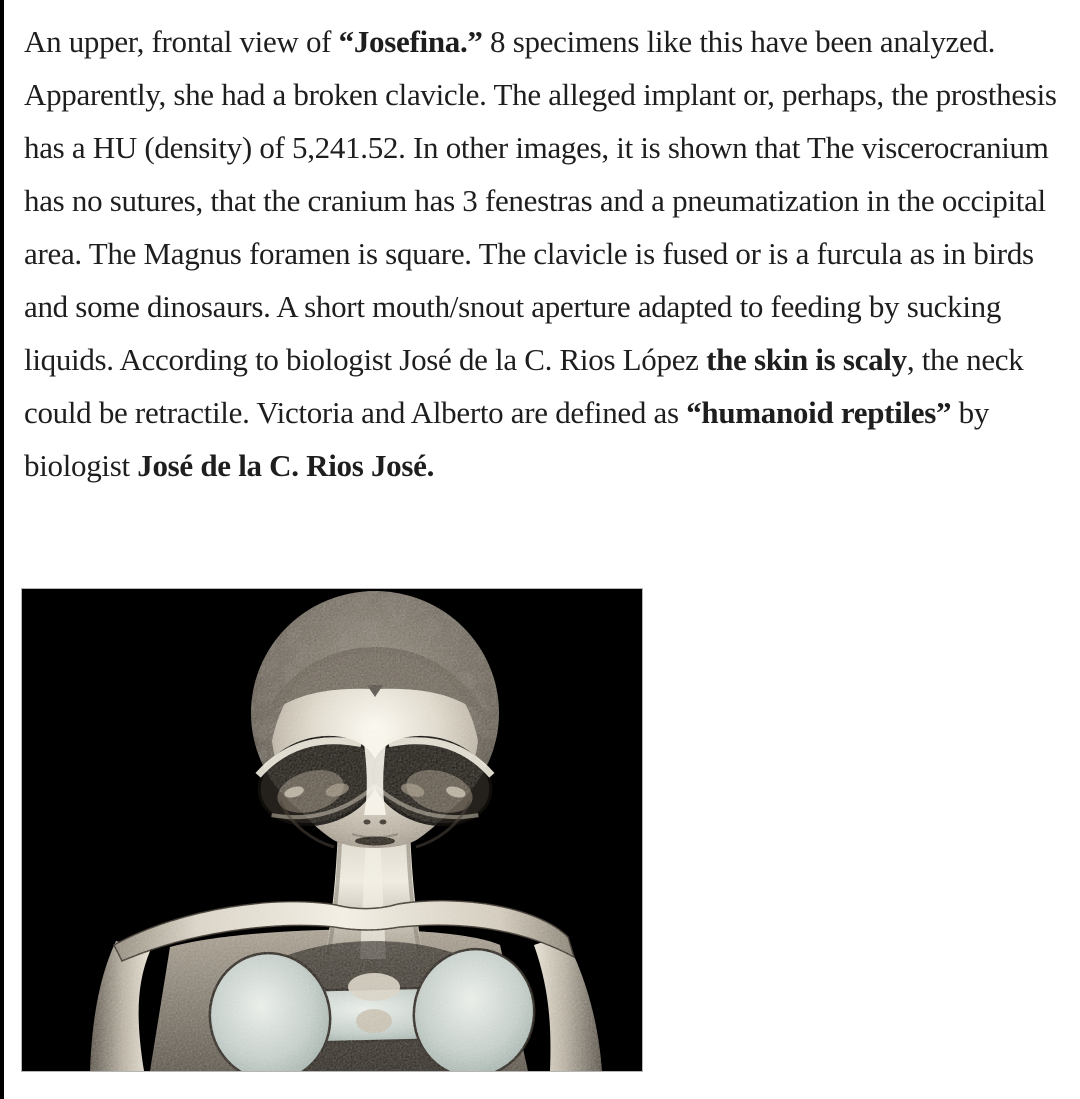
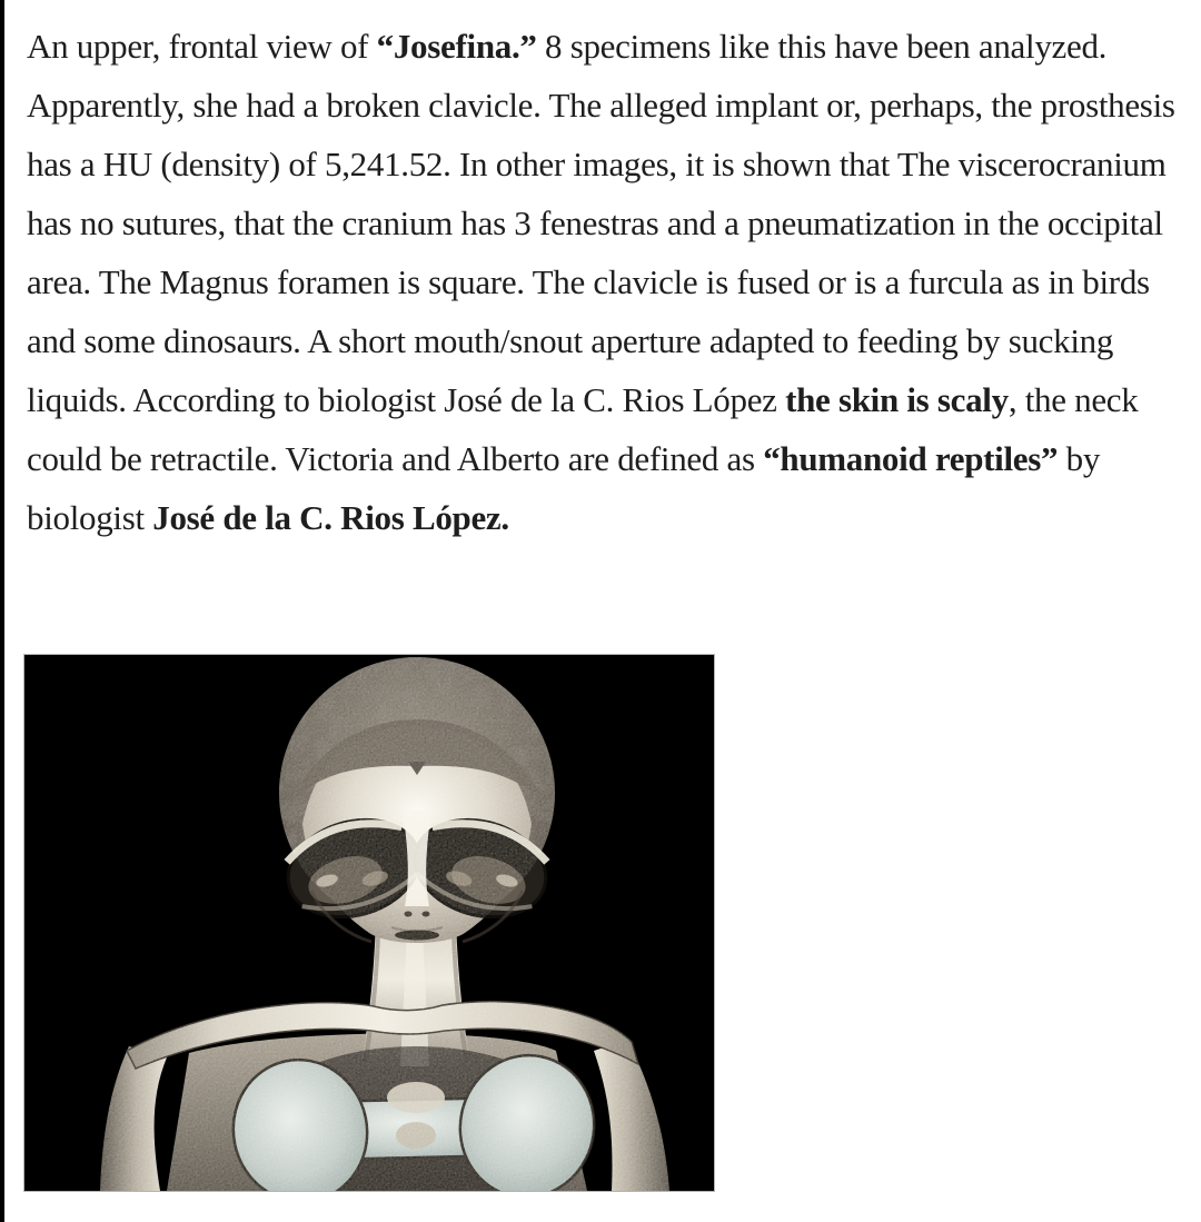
- An upper, frontal view of “Josefina.” 8 specimens like this have been analyzed. Apparently, she had a broken clavicle. The alleged implant or, perhaps, the prosthesis has a HU (density) of 5,241.52. In other images, it is shown that The viscerocranium has no sutures, that the cranium has 3 fenestras and a pneumatization in the occipital area. The Magnus foramen is square. The clavicle is fused or is a furcula as in birds and some dinosaurs. A short mouth/snout aperture adapted to feeding by sucking liquids. According to biologist José de la C. Rios López the skin is scaly, the neck could be retractile. Victoria and Alberto are defined as “humanoid reptiles” by biologist José de la C. Rios José.
+ An upper, frontal view of “Josefina.” 8 specimens like this have been analyzed. Apparently, she had a broken clavicle. The alleged implant or, perhaps, the prosthesis has a HU (density) of 5,241.52. In other images, it is shown that The viscerocranium has no sutures, that the cranium has 3 fenestras and a pneumatization in the occipital area. The Magnus foramen is square. The clavicle is fused or is a furcula as in birds and some dinosaurs. A short mouth/snout aperture adapted to feeding by sucking liquids. According to biologist José de la C. Rios López the skin is scaly, the neck could be retractile. Victoria and Alberto are defined as “humanoid reptiles” by biologist José de la C. Rios López.
